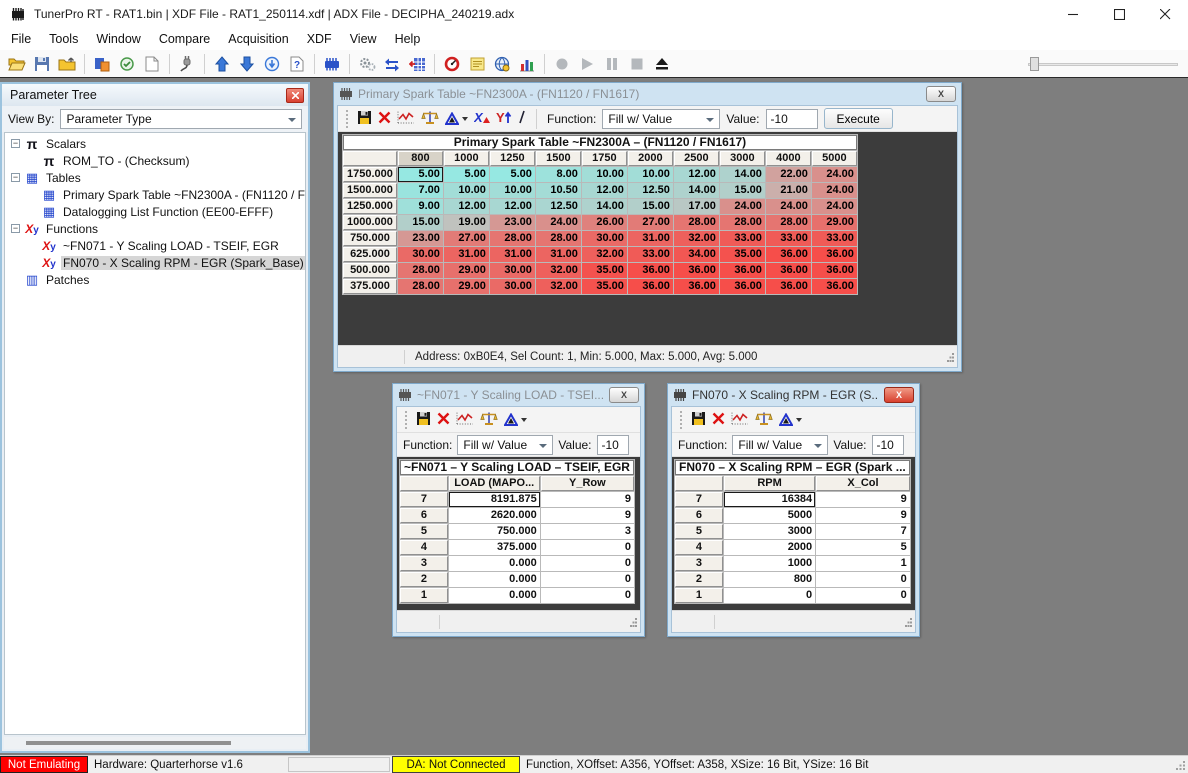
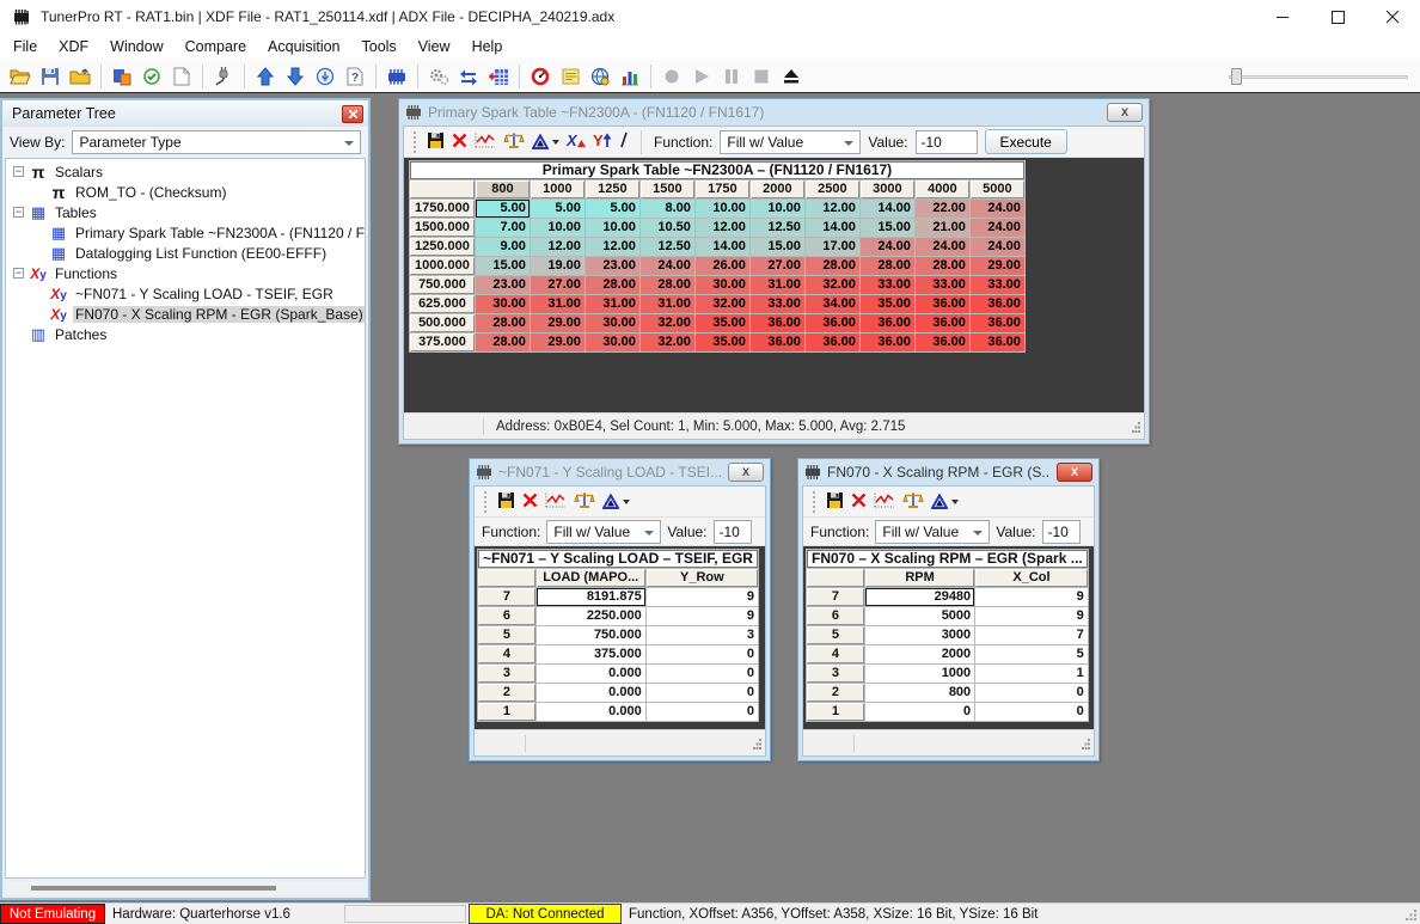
  TunerPro RT - RAT1.bin | XDF File - RAT1_250114.xdf | ADX File - DECIPHA_240219.adx
  File
- Tools
+ XDF
  Window
  Compare
  Acquisition
- XDF
+ Tools
  View
  Help
  ?
  Parameter Tree
  View By:
  Parameter Type
  −
  π
  Scalars
  π
  ROM_TO - (Checksum)
  −
  ▦
  Tables
  ▦
  Primary Spark Table ~FN2300A - (FN1120 / F
  ▦
  Datalogging List Function (EE00-EFFF)
  −
  Xy
  Functions
  Xy
  ~FN071 - Y Scaling LOAD - TSEIF, EGR
  Xy
  FN070 - X Scaling RPM - EGR (Spark_Base)
  ▥
  Patches
  Primary Spark Table ~FN2300A - (FN1120 / FN1617)
  X
  X
  Y
  Function:
  Fill w/ Value
  Value:
  -10
  Execute
  Primary Spark Table ~FN2300A – (FN1120 / FN1617)
  	800	1000	1250	1500	1750	2000	2500	3000	4000	5000
  1750.000	5.00	5.00	5.00	8.00	10.00	10.00	12.00	14.00	22.00	24.00
  1500.000	7.00	10.00	10.00	10.50	12.00	12.50	14.00	15.00	21.00	24.00
  1250.000	9.00	12.00	12.00	12.50	14.00	15.00	17.00	24.00	24.00	24.00
  1000.000	15.00	19.00	23.00	24.00	26.00	27.00	28.00	28.00	28.00	29.00
  750.000	23.00	27.00	28.00	28.00	30.00	31.00	32.00	33.00	33.00	33.00
  625.000	30.00	31.00	31.00	31.00	32.00	33.00	34.00	35.00	36.00	36.00
  500.000	28.00	29.00	30.00	32.00	35.00	36.00	36.00	36.00	36.00	36.00
  375.000	28.00	29.00	30.00	32.00	35.00	36.00	36.00	36.00	36.00	36.00
- Address: 0xB0E4, Sel Count: 1, Min: 5.000, Max: 5.000, Avg: 5.000
+ Address: 0xB0E4, Sel Count: 1, Min: 5.000, Max: 5.000, Avg: 2.715
  ~FN071 - Y Scaling LOAD - TSEI...
  X
  Function:
  Fill w/ Value
  Value:
  -10
  ~FN071 – Y Scaling LOAD – TSEIF, EGR
  	LOAD (MAPO...	Y_Row
  7	8191.875	9
- 6	2620.000	9
+ 6	2250.000	9
  5	750.000	3
  4	375.000	0
  3	0.000	0
  2	0.000	0
  1	0.000	0
  FN070 - X Scaling RPM - EGR (S..
  X
  Function:
  Fill w/ Value
  Value:
  -10
  FN070 – X Scaling RPM – EGR (Spark ...
  	RPM	X_Col
- 7	16384	9
+ 7	29480	9
  6	5000	9
  5	3000	7
  4	2000	5
  3	1000	1
  2	800	0
  1	0	0
  Not Emulating
  Hardware: Quarterhorse v1.6
  DA: Not Connected
  Function, XOffset: A356, YOffset: A358, XSize: 16 Bit, YSize: 16 Bit
